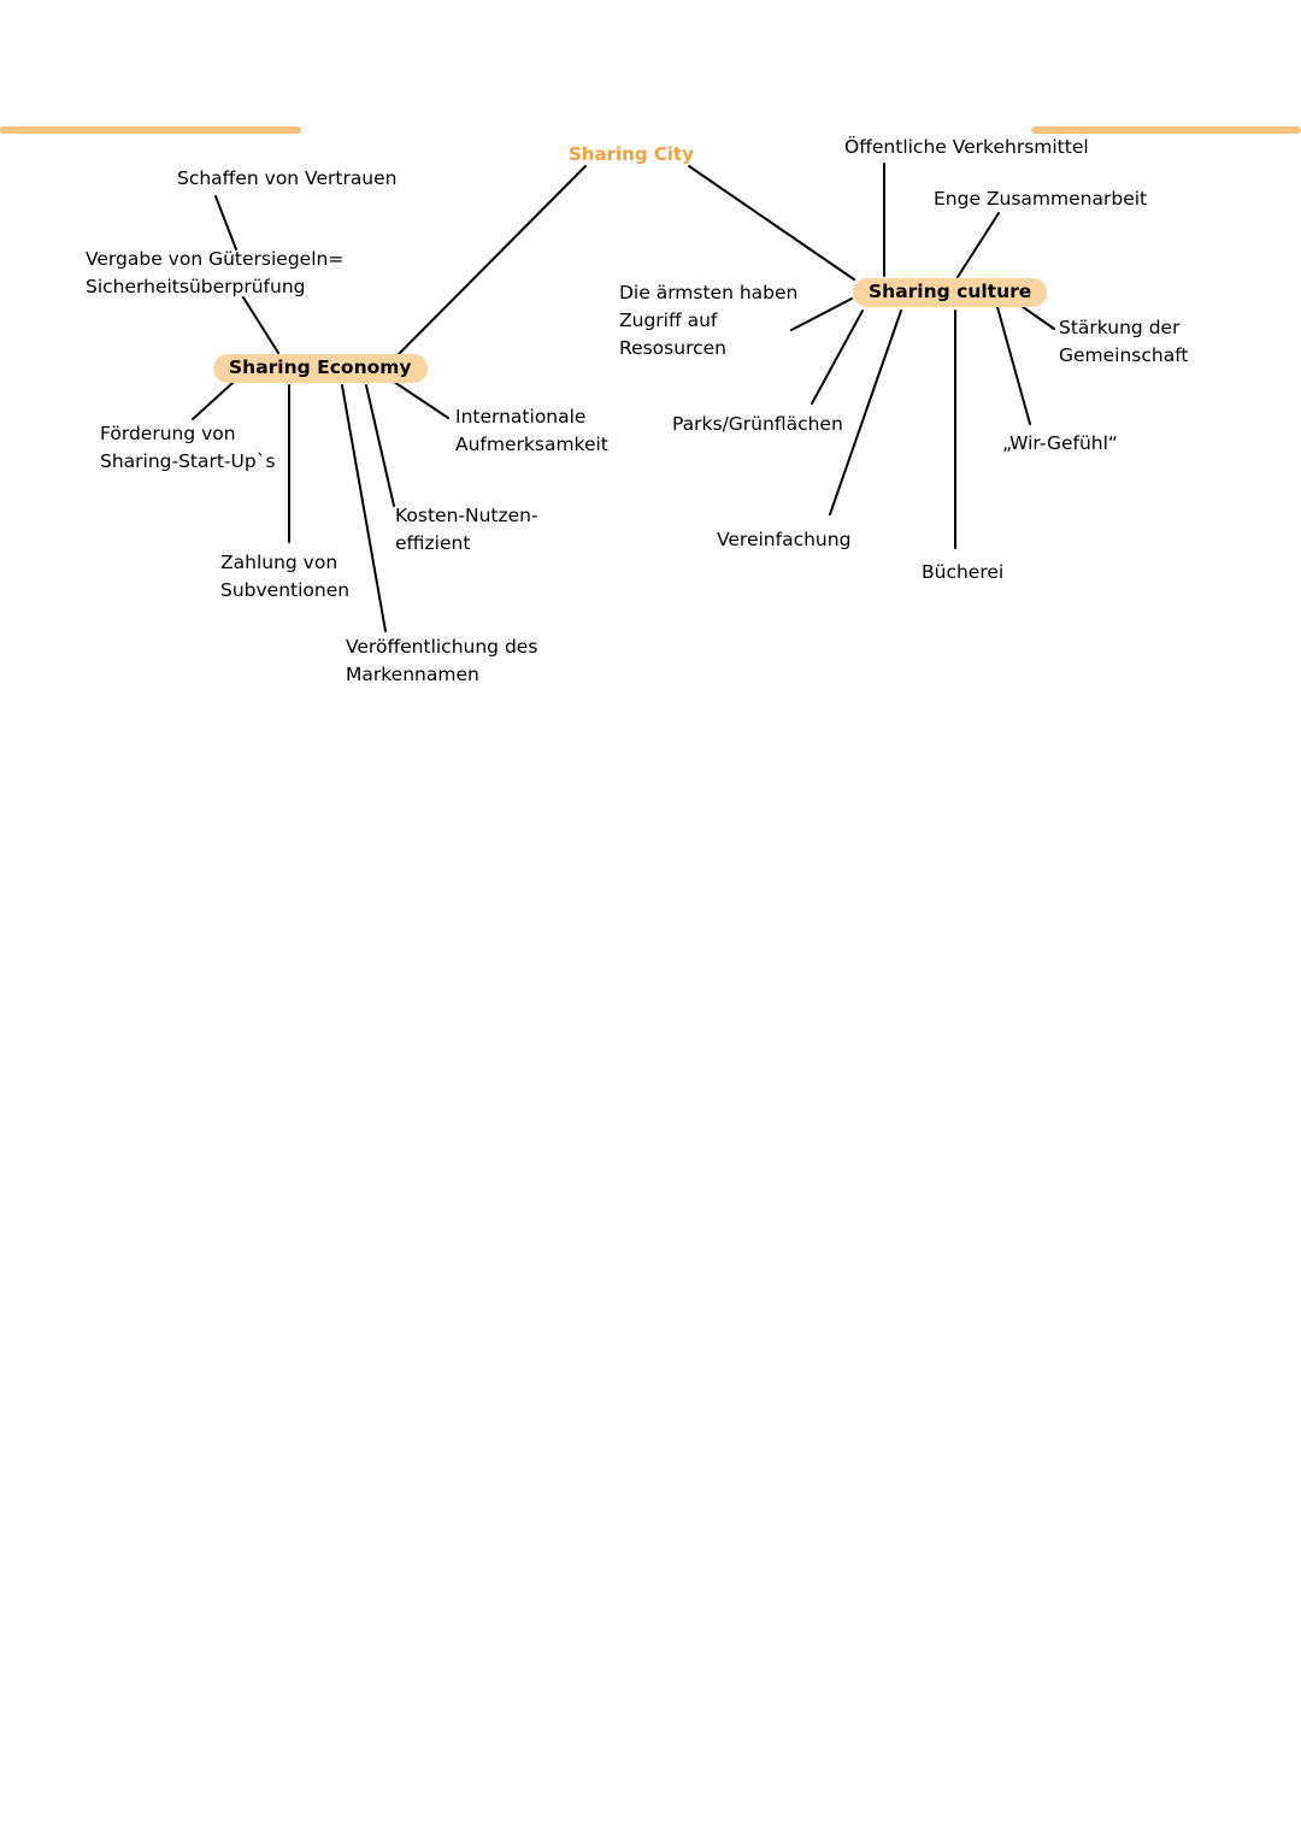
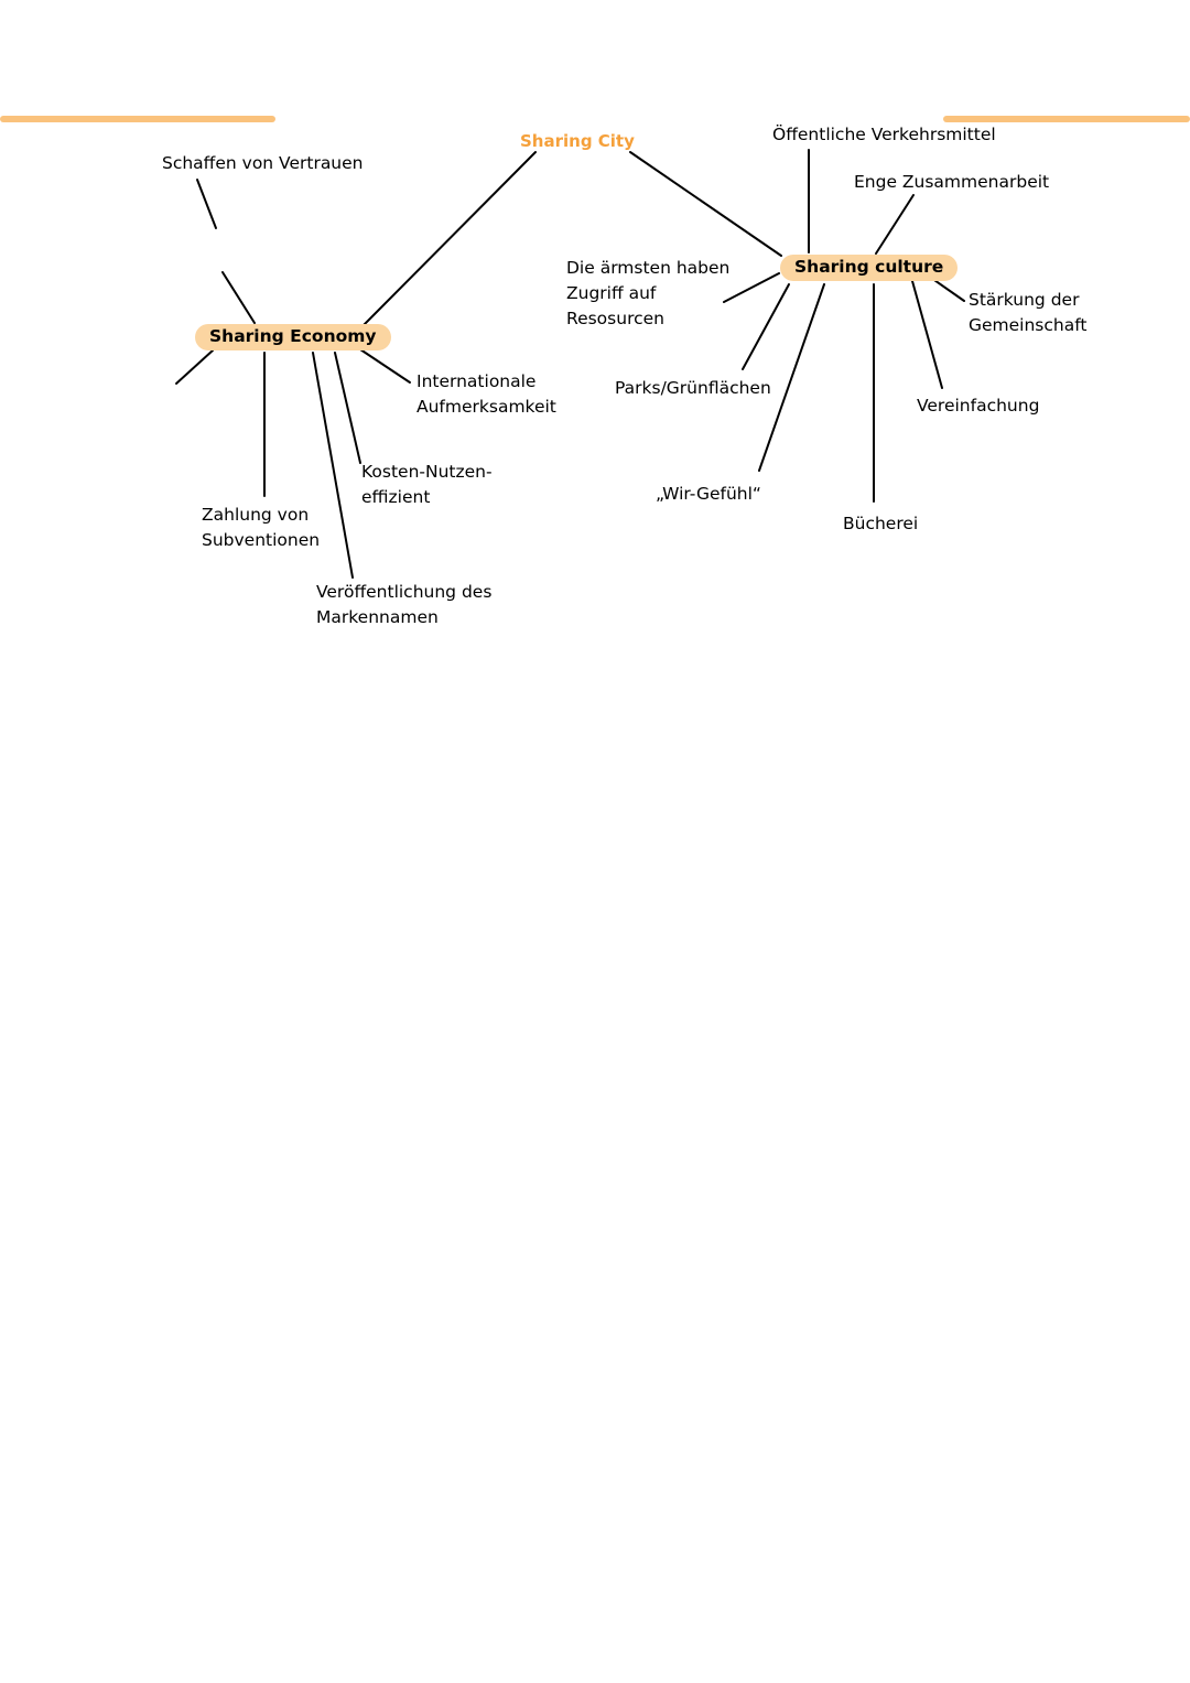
  Sharing City
  Sharing Economy
  Sharing culture
  Schaffen von Vertrauen
- Vergabe von Gütersiegeln=
- Sicherheitsüberprüfung
- Förderung von
- Sharing-Start-Up`s
  Zahlung von
  Subventionen
  Veröffentlichung des
  Markennamen
  Kosten-Nutzen-
  effizient
  Internationale
  Aufmerksamkeit
  Öffentliche Verkehrsmittel
  Enge Zusammenarbeit
  Stärkung der
  Gemeinschaft
- „Wir-Gefühl“
+ Vereinfachung
  Bücherei
- Vereinfachung
+ „Wir-Gefühl“
  Parks/Grünflächen
  Die ärmsten haben
  Zugriff auf
  Resosurcen
